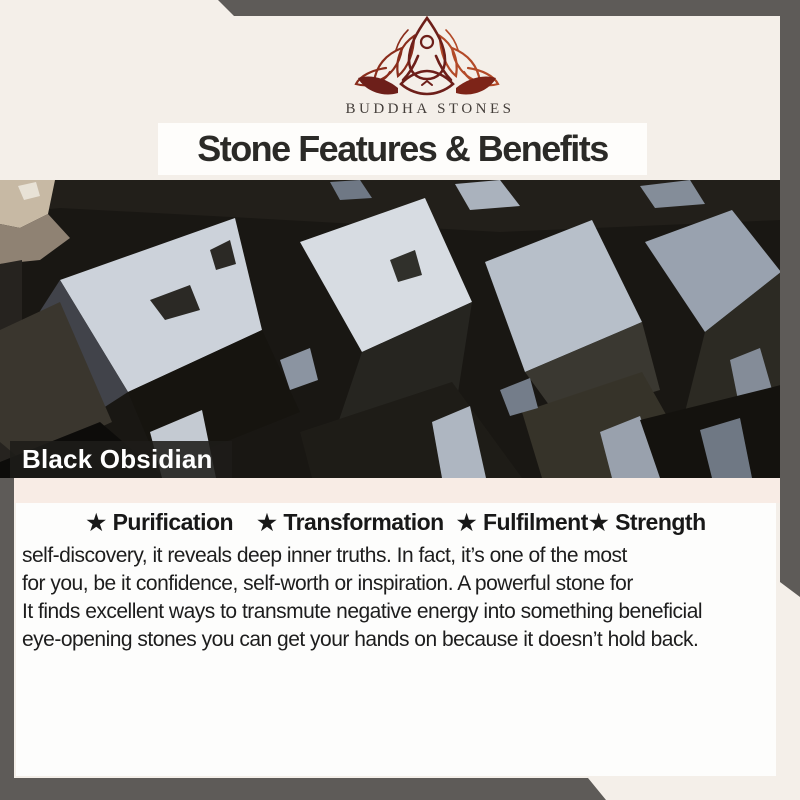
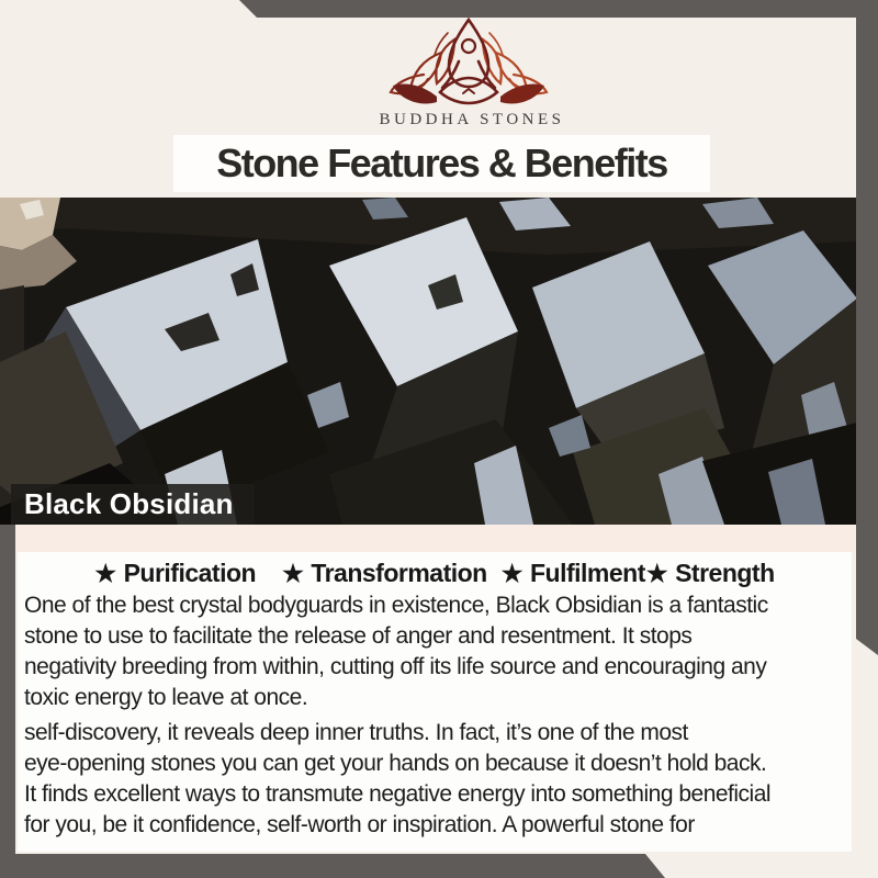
  BUDDHA STONES
  Stone Features & Benefits
  Black Obsidian
  ★
  Purification
  ★
  Transformation
  ★
  Fulfilment
  ★
  Strength
+ One of the best crystal bodyguards in existence, Black Obsidian is a fantastic
+ stone to use to facilitate the release of anger and resentment. It stops
+ negativity breeding from within, cutting off its life source and encouraging any
+ toxic energy to leave at once.
  self-discovery, it reveals deep inner truths. In fact, it’s one of the most
- for you, be it confidence, self-worth or inspiration. A powerful stone for
+ eye-opening stones you can get your hands on because it doesn’t hold back.
  It finds excellent ways to transmute negative energy into something beneficial
- eye-opening stones you can get your hands on because it doesn’t hold back.
+ for you, be it confidence, self-worth or inspiration. A powerful stone for
